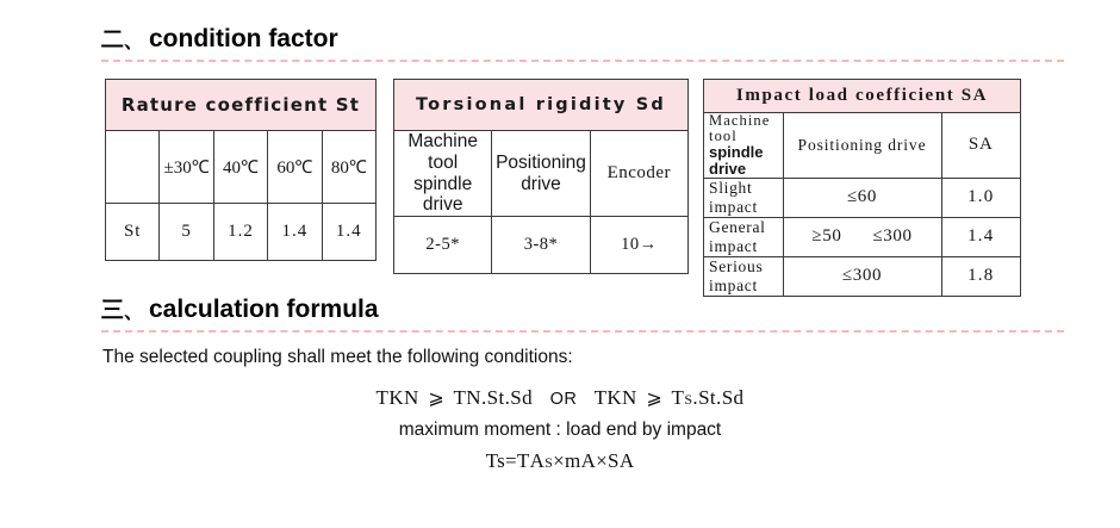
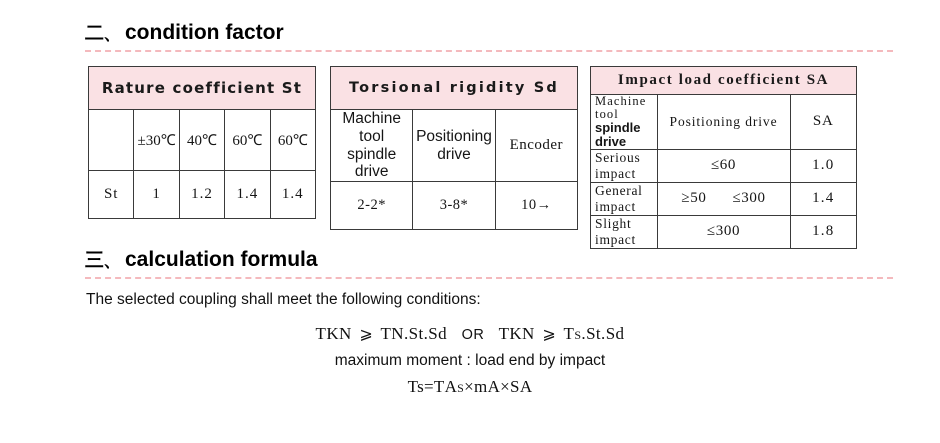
  二、
  condition factor
  Rature coefficient St
- 	±30℃	40℃	60℃	80℃
+ 	±30℃	40℃	60℃	60℃
- St	5	1.2	1.4	1.4
+ St	1	1.2	1.4	1.4
  Torsional rigidity Sd
  Machine tool spindle drive	Positioning drive	Encoder
- 2-5*	3-8*	10→
+ 2-2*	3-8*	10→
  Impact load coefficient SA
  Machine tool spindle drive	Positioning drive	SA
- Slight impact	≤60	1.0
+ Serious impact	≤60	1.0
  General impact	≥50 ≤300	1.4
- Serious impact	≤300	1.8
+ Slight impact	≤300	1.8
  三、
  calculation formula
  The selected coupling shall meet the following conditions:
  TKN ⩾ TN.St.Sd OR TKN ⩾ Ts.St.Sd
  maximum moment : load end by impact
  Ts=TAs×mA×SA
